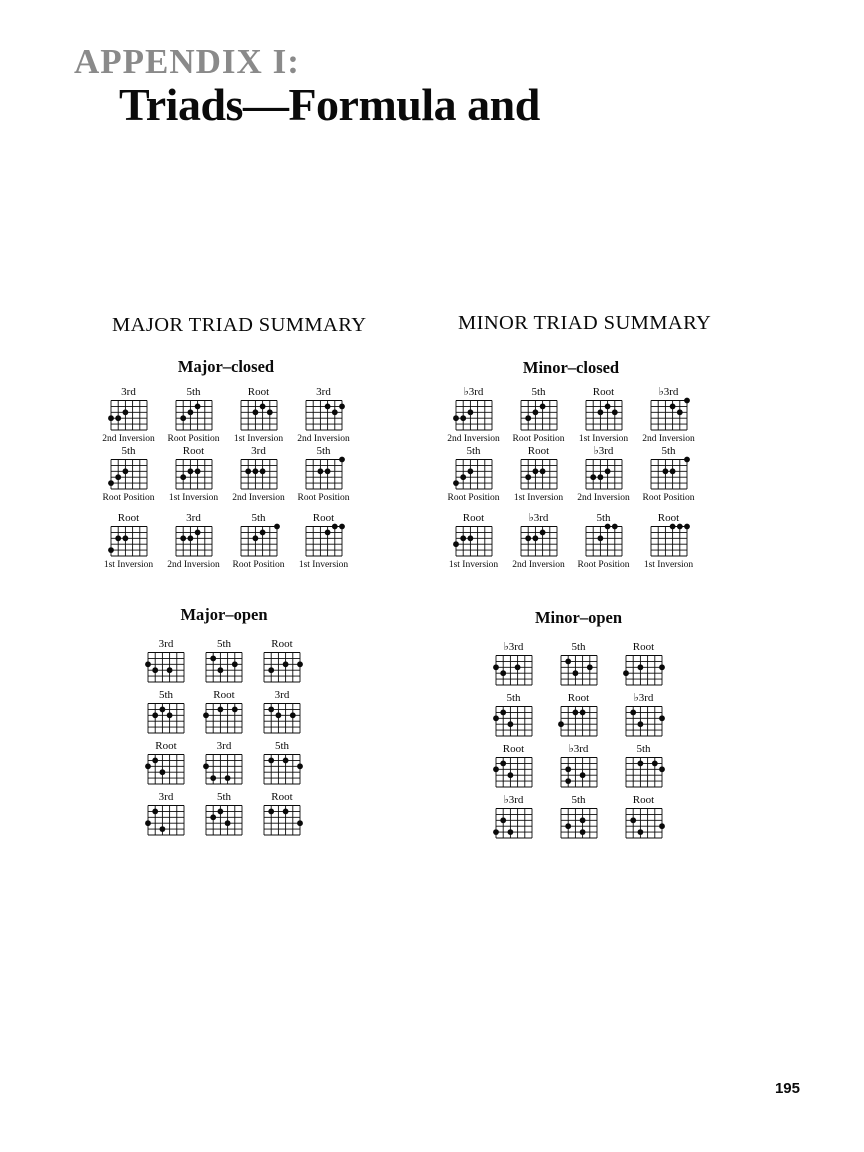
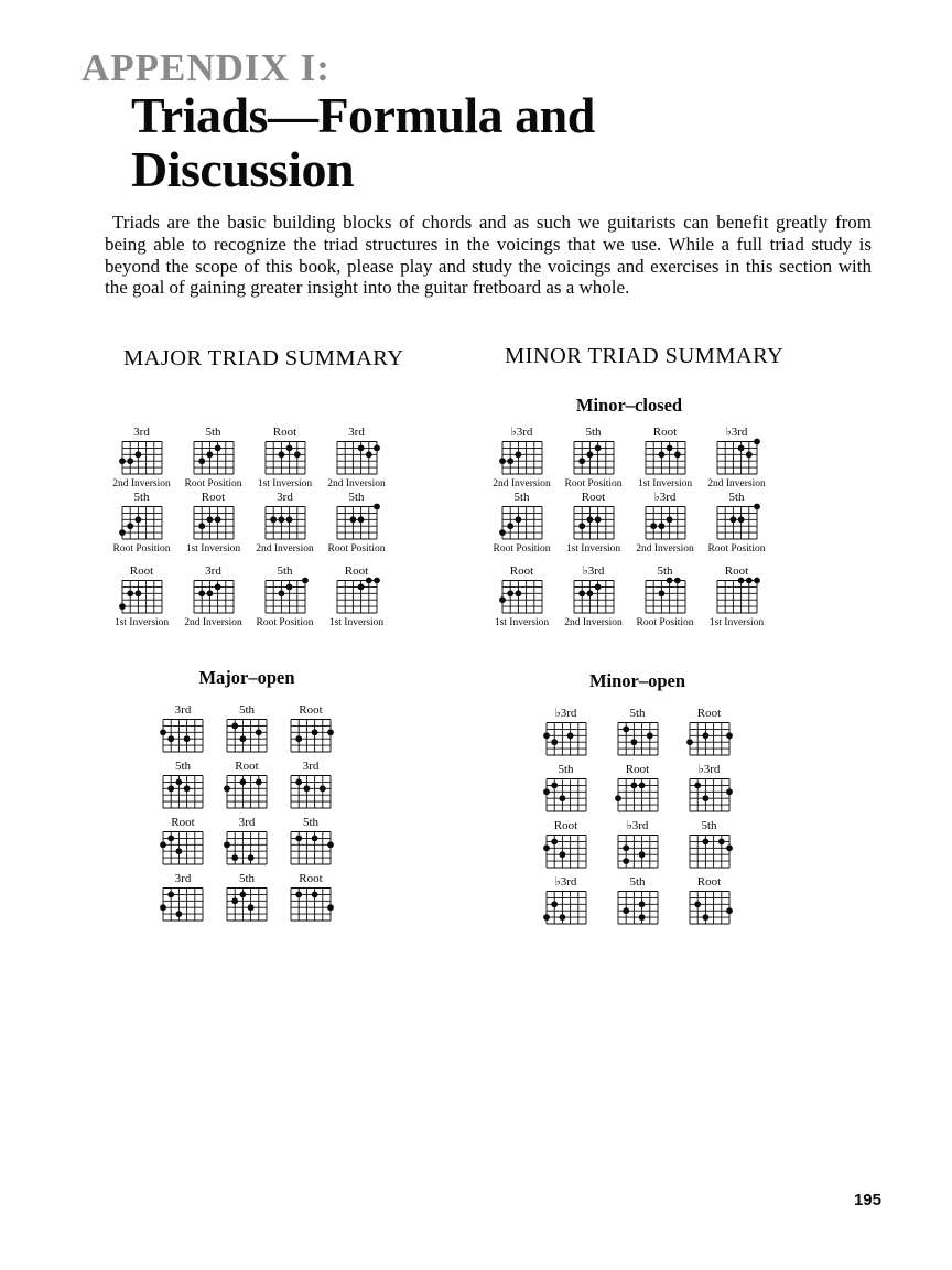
  APPENDIX I:
  Triads—Formula and
+ Discussion
+ Triads are the basic building blocks of chords and as such we guitarists can benefit greatly from being able to recognize the triad structures in the voicings that we use. While a full triad study is beyond the scope of this book, please play and study the voicings and exercises in this section with the goal of gaining greater insight into the guitar fretboard as a whole.
  MAJOR TRIAD SUMMARY
  MINOR TRIAD SUMMARY
- Major–closed
  Minor–closed
  3rd
  2nd Inversion
  5th
  Root Position
  Root
  1st Inversion
  3rd
  2nd Inversion
  5th
  Root Position
  Root
  1st Inversion
  3rd
  2nd Inversion
  5th
  Root Position
  Root
  1st Inversion
  3rd
  2nd Inversion
  5th
  Root Position
  Root
  1st Inversion
  ♭3rd
  2nd Inversion
  5th
  Root Position
  Root
  1st Inversion
  ♭3rd
  2nd Inversion
  5th
  Root Position
  Root
  1st Inversion
  ♭3rd
  2nd Inversion
  5th
  Root Position
  Root
  1st Inversion
  ♭3rd
  2nd Inversion
  5th
  Root Position
  Root
  1st Inversion
  Major–open
  Minor–open
  3rd
  5th
  Root
  5th
  Root
  3rd
  Root
  3rd
  5th
  3rd
  5th
  Root
  ♭3rd
  5th
  Root
  5th
  Root
  ♭3rd
  Root
  ♭3rd
  5th
  ♭3rd
  5th
  Root
  195
